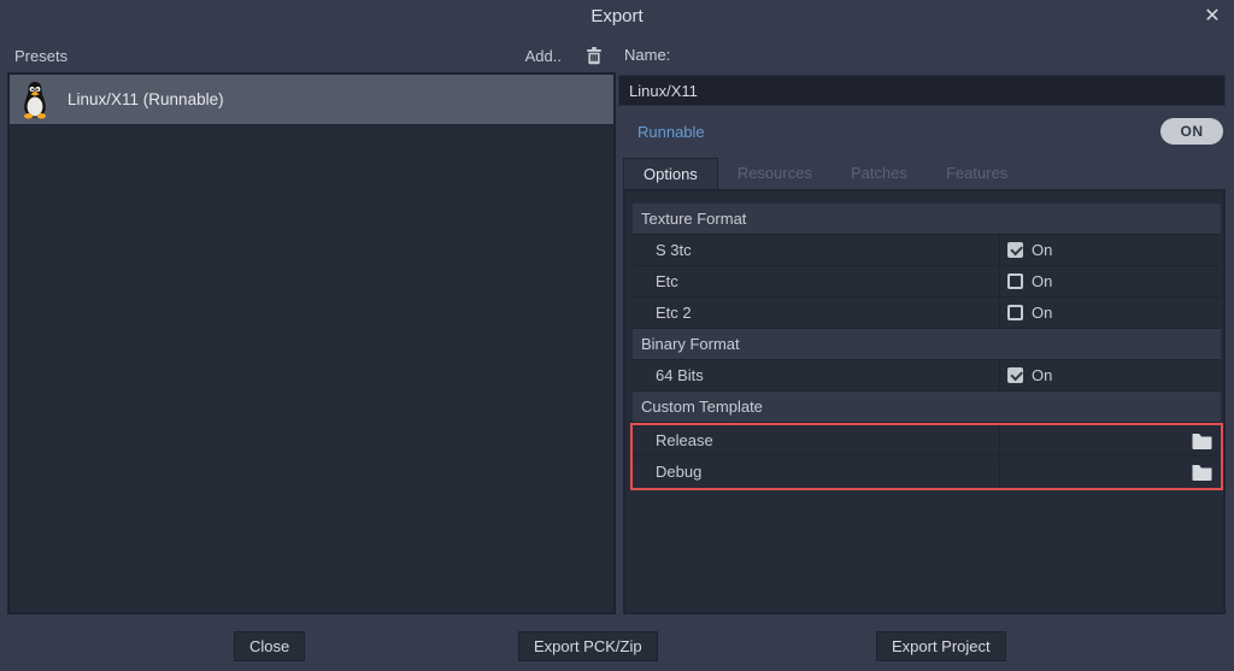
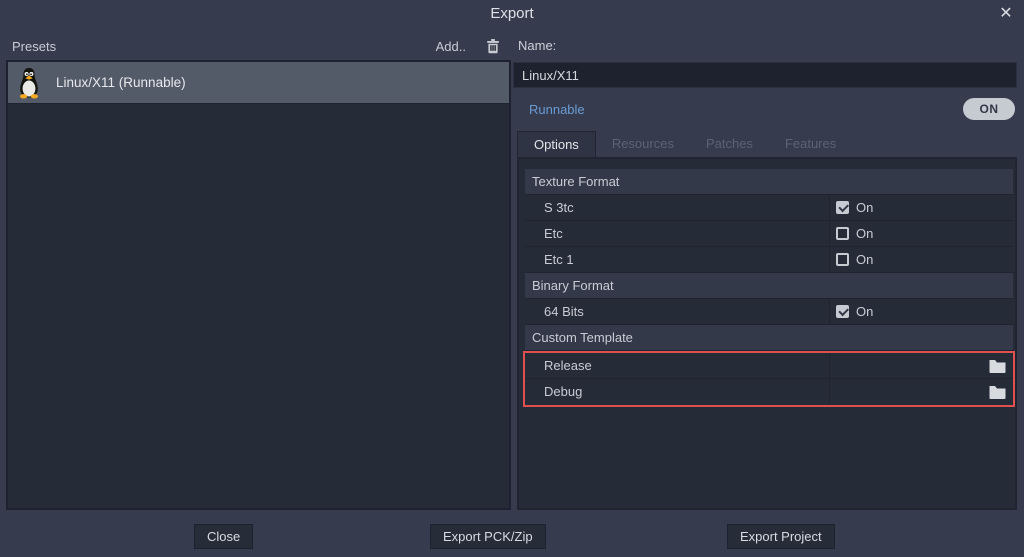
  Export
  ✕
  Presets
  Add..
  Linux/X11 (Runnable)
  Name:
  Linux/X11
  Runnable
  ON
  Options
  Resources
  Patches
  Features
  Texture Format
  S 3tc
  On
  Etc
  On
- Etc 2
+ Etc 1
  On
  Binary Format
  64 Bits
  On
  Custom Template
  Release
  Debug
  Close
  Export PCK/Zip
  Export Project
